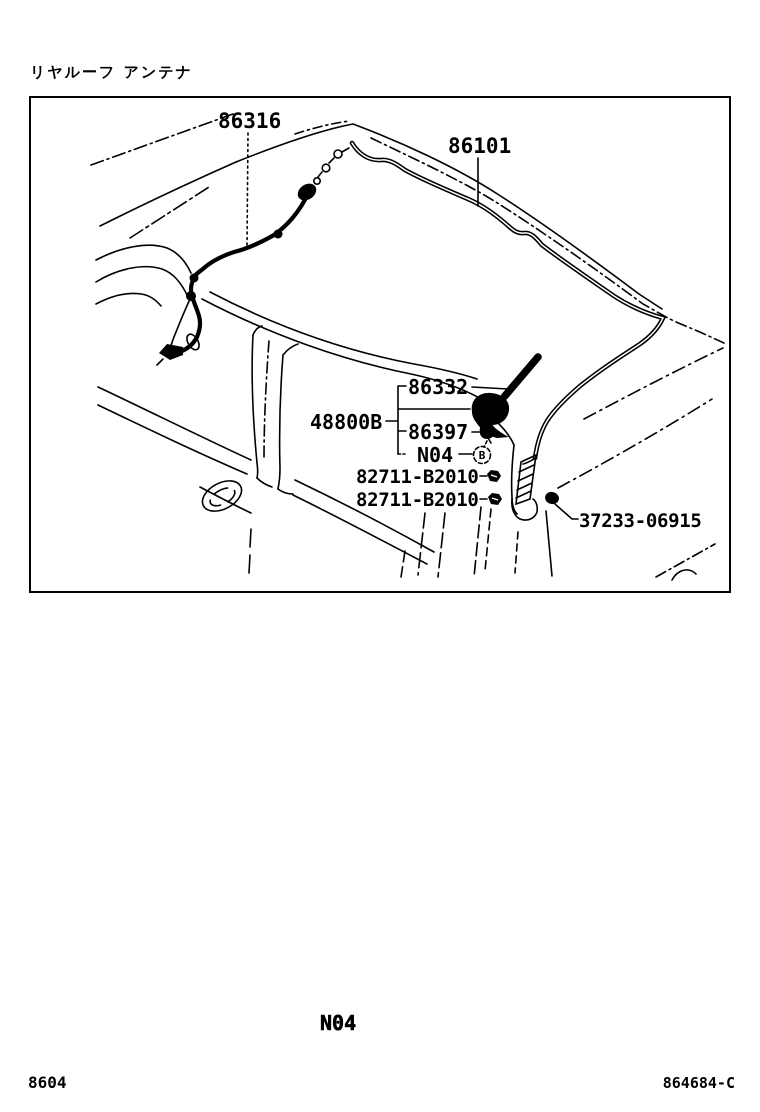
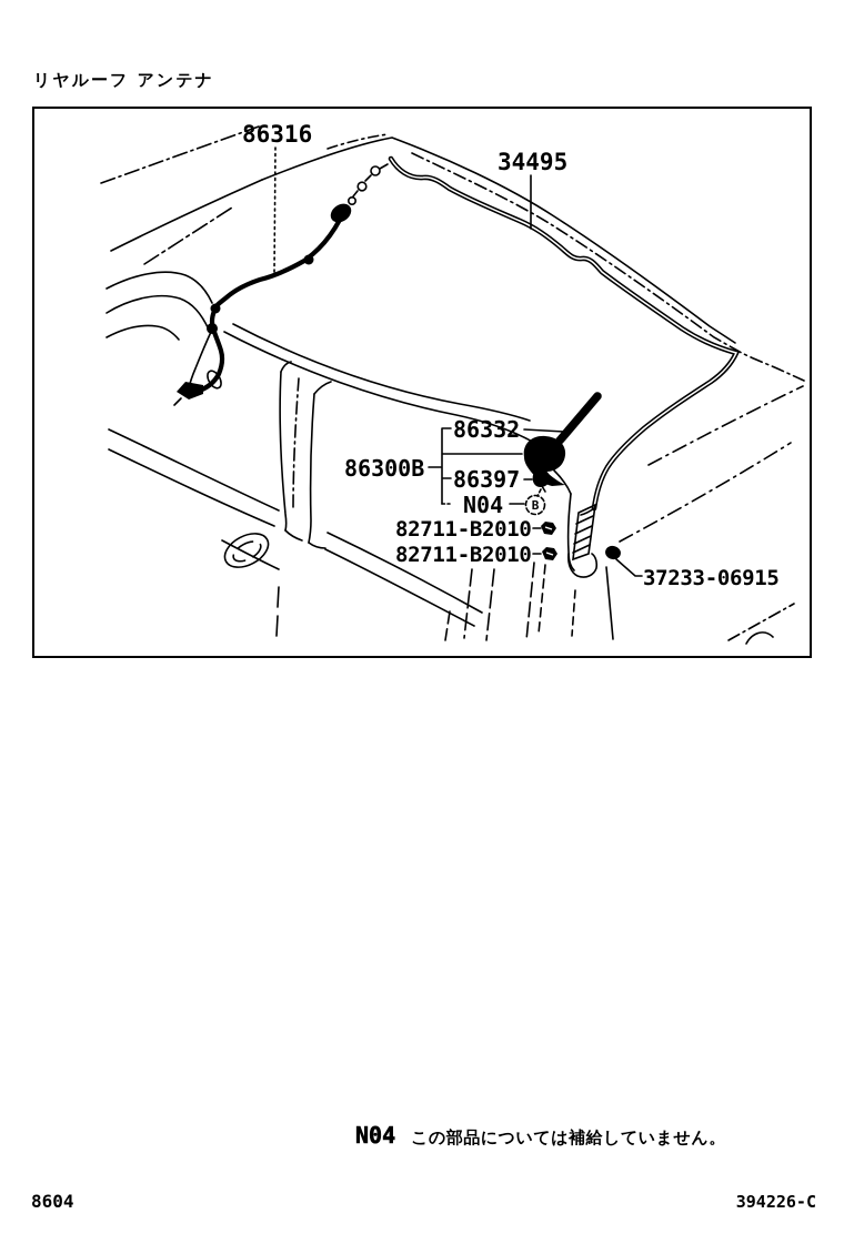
  リヤルーフ アンテナ
  B
  86316
- 86101
+ 34495
  86332
- 48800B
+ 86300B
  86397
  N04
  82711-B2010
  82711-B2010
  37233-06915
  N04
+ この部品については補給していません。
  8604
- 864684-C
+ 394226-C
